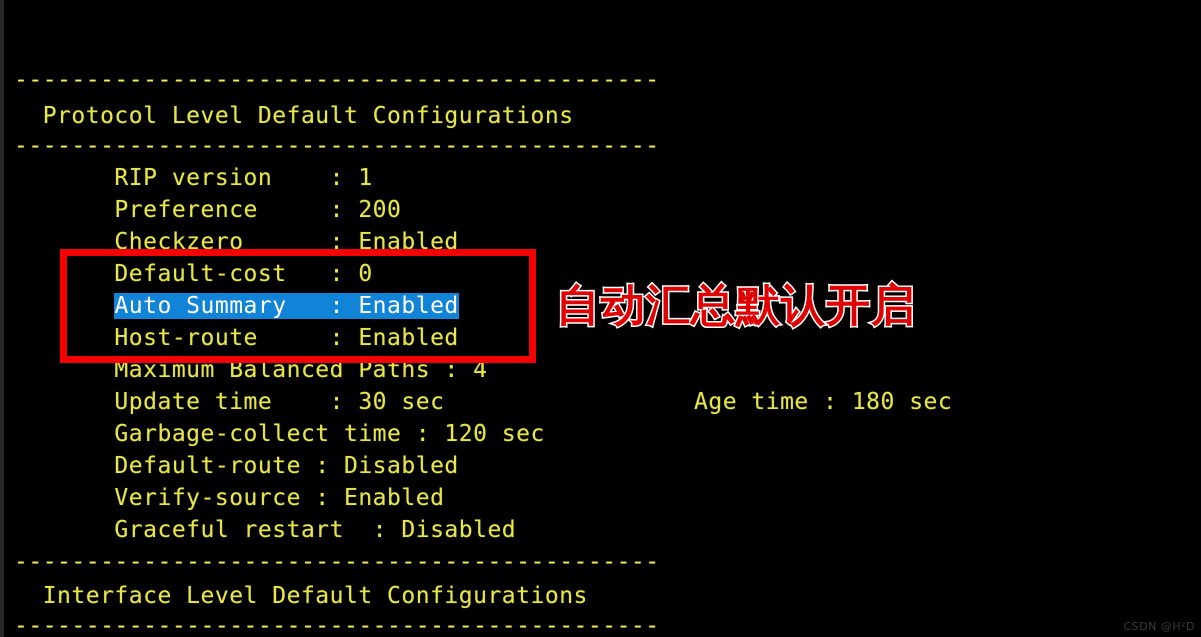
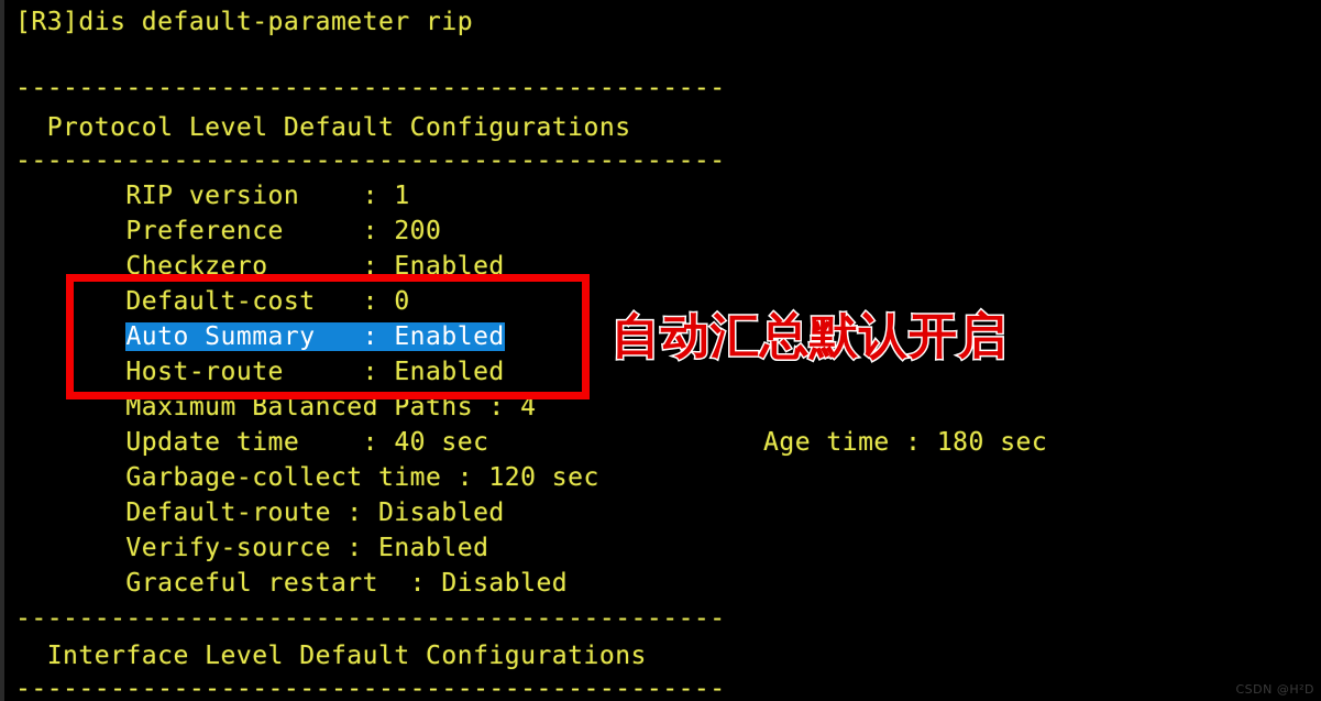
+ [R3]dis default-parameter rip
  ---------------------------------------------
  Protocol Level Default Configurations
  ---------------------------------------------
  RIP version : 1
  Preference : 200
  Checkzero : Enabled
  Default-cost : 0
  Auto Summary : Enabled
  Host-route : Enabled
  Maximum Balanced Paths : 4
- Update time : 30 sec
+ Update time : 40 sec
  Age time : 180 sec
  Garbage-collect time : 120 sec
  Default-route : Disabled
  Verify-source : Enabled
  Graceful restart : Disabled
  ---------------------------------------------
  Interface Level Default Configurations
  ---------------------------------------------
  自动汇总默认开启
  CSDN @H²D
